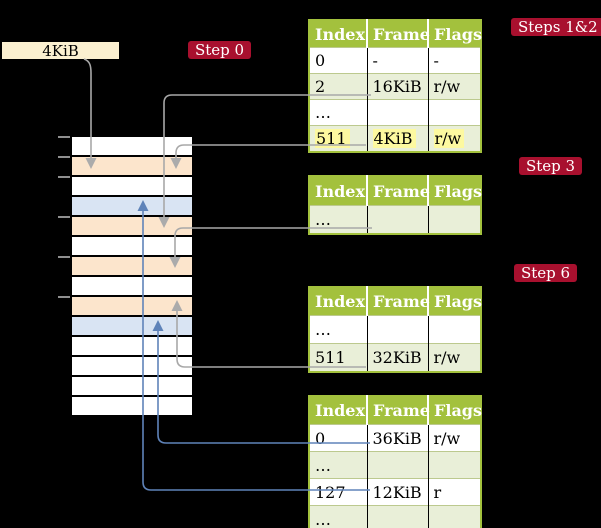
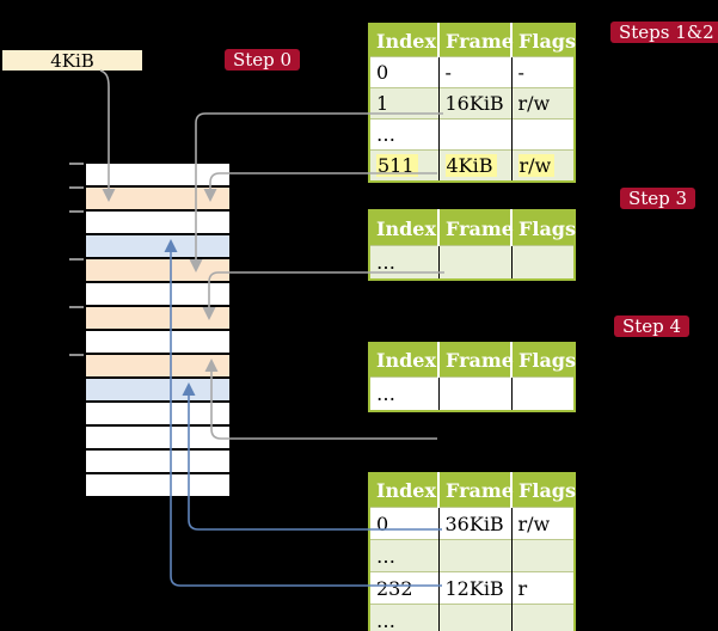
  4KiB
  Step 0
  Steps 1&2
  Step 3
- Step 6
+ Step 4
  Index	Frame	Flags
  0	-	-
- 2	16KiB	r/w
+ 1	16KiB	r/w
  …
  511	4KiB	r/w
  Index	Frame	Flags
  …
  Index	Frame	Flags
  …
- 511	32KiB	r/w
  Index	Frame	Flags
  0	36KiB	r/w
  …
- 127	12KiB	r
+ 232	12KiB	r
  …
